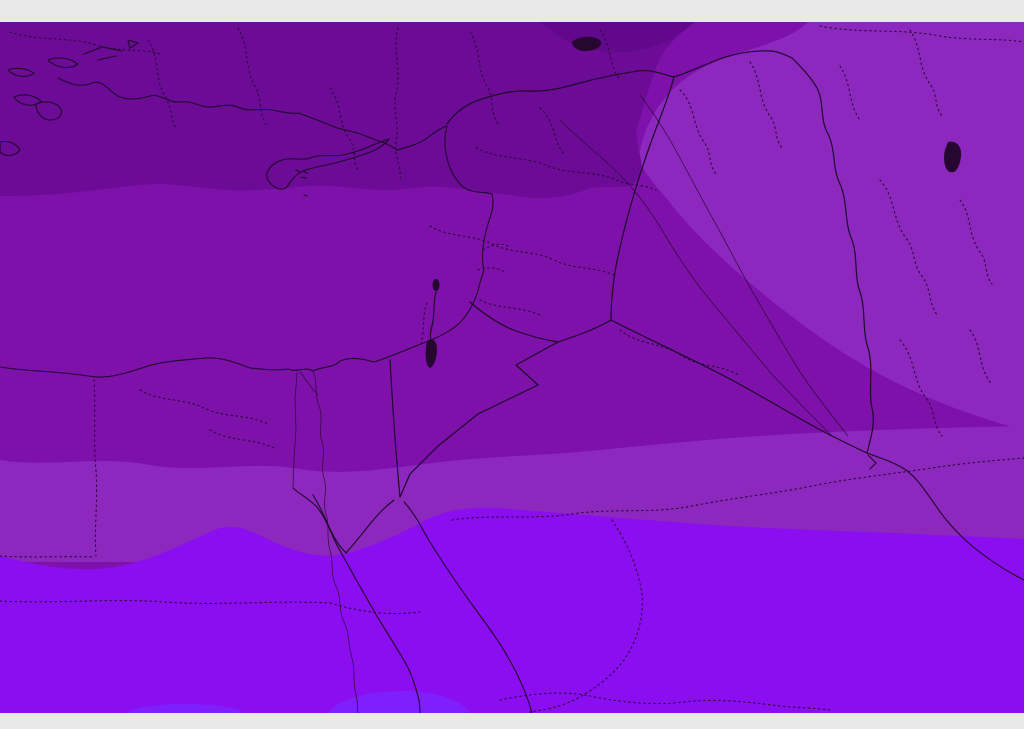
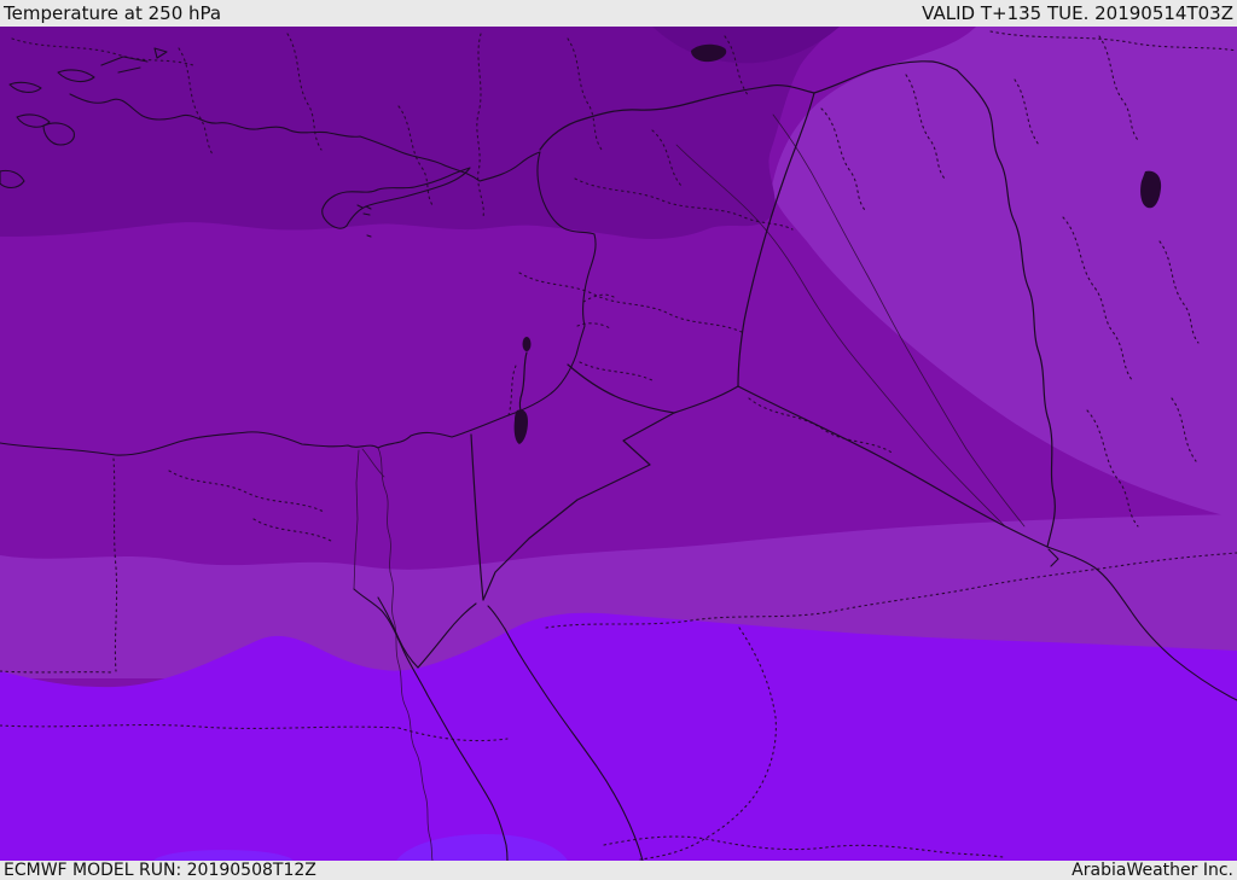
+ Temperature at 250 hPa
+ VALID T+135 TUE. 20190514T03Z
+ ECMWF MODEL RUN: 20190508T12Z
+ ArabiaWeather Inc.
